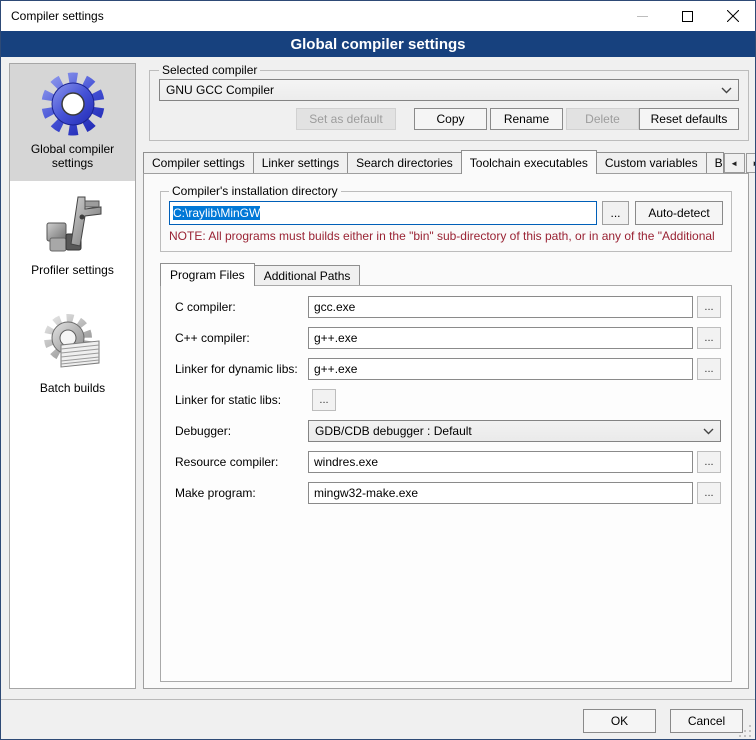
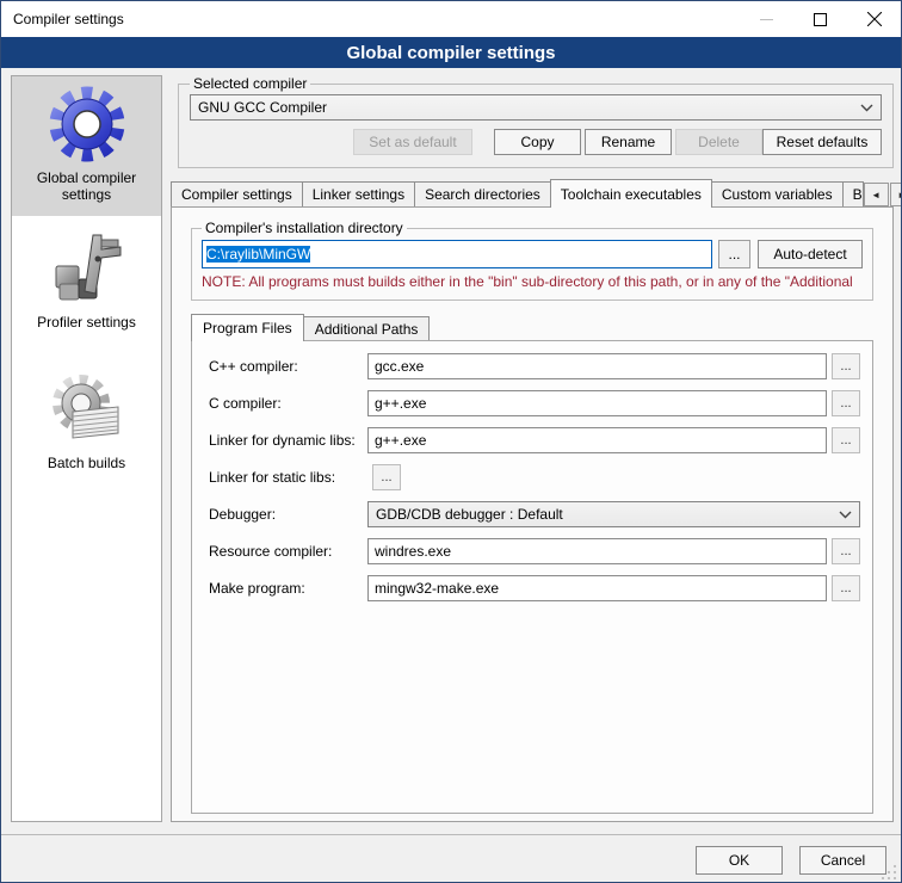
  Compiler settings
  Global compiler settings
  Global compiler settings
  Profiler settings
  Batch builds
  Selected compiler
  GNU GCC Compiler
  Set as default
  Copy
  Rename
  Delete
  Reset defaults
  Compiler settings
  Linker settings
  Search directories
  Toolchain executables
  Custom variables
  ◄
  Compiler's installation directory
  C:\raylib\MinGW
  ...
  Auto-detect
  NOTE: All programs must builds either in the "bin" sub-directory of this path, or in any of the "Additional
  Program Files
  Additional Paths
- C compiler:
+ C++ compiler:
  gcc.exe
  ...
- C++ compiler:
+ C compiler:
  g++.exe
  ...
  Linker for dynamic libs:
  g++.exe
  ...
  Linker for static libs:
  ...
  Debugger:
  GDB/CDB debugger : Default
  Resource compiler:
  windres.exe
  ...
  Make program:
  mingw32-make.exe
  ...
  OK
  Cancel
